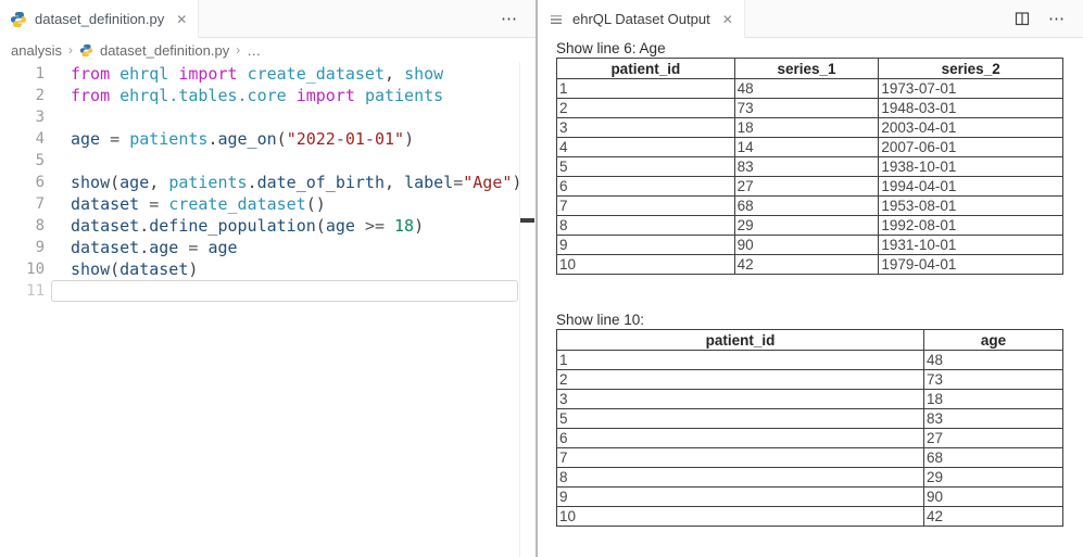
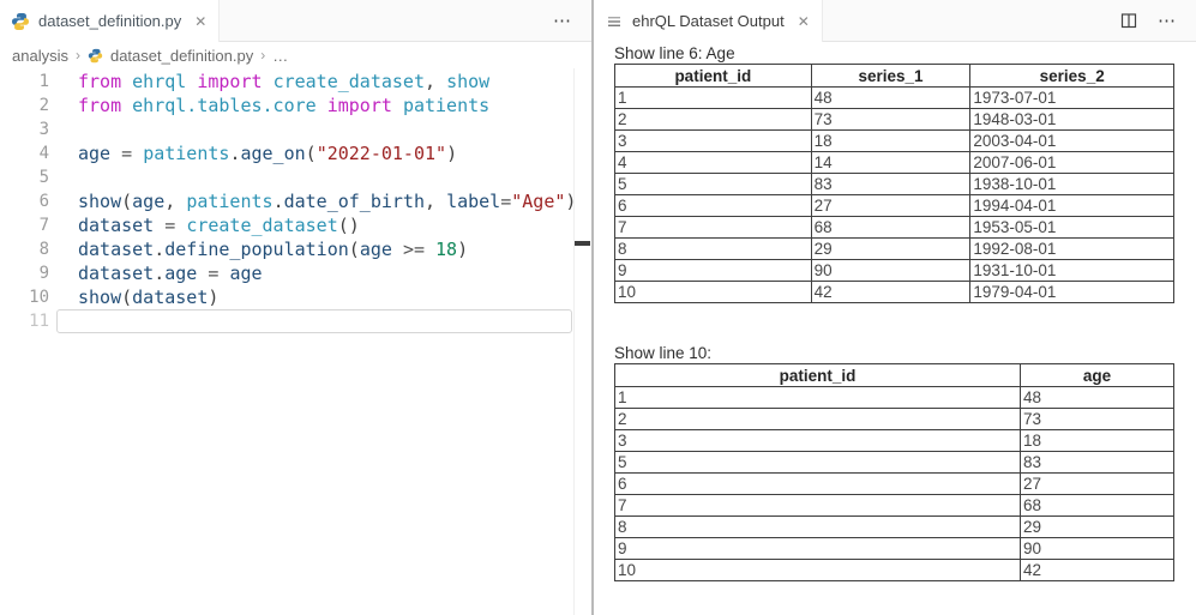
  dataset_definition.py
  ✕
  ⋯
  analysis
  ›
  dataset_definition.py
  ›
  …
  1
  from ehrql import create_dataset, show
  2
  from ehrql.tables.core import patients
  3
  4
  age = patients.age_on("2022-01-01")
  5
  6
  show(age, patients.date_of_birth, label="Age")
  7
  dataset = create_dataset()
  8
  dataset.define_population(age >= 18)
  9
  dataset.age = age
  10
  show(dataset)
  11
  ehrQL Dataset Output
  ✕
  ⋯
  Show line 6: Age
  patient_id	series_1	series_2
  1	48	1973-07-01
  2	73	1948-03-01
  3	18	2003-04-01
  4	14	2007-06-01
  5	83	1938-10-01
  6	27	1994-04-01
- 7	68	1953-08-01
+ 7	68	1953-05-01
  8	29	1992-08-01
  9	90	1931-10-01
  10	42	1979-04-01
  Show line 10:
  patient_id	age
  1	48
  2	73
  3	18
  5	83
  6	27
  7	68
  8	29
  9	90
  10	42
